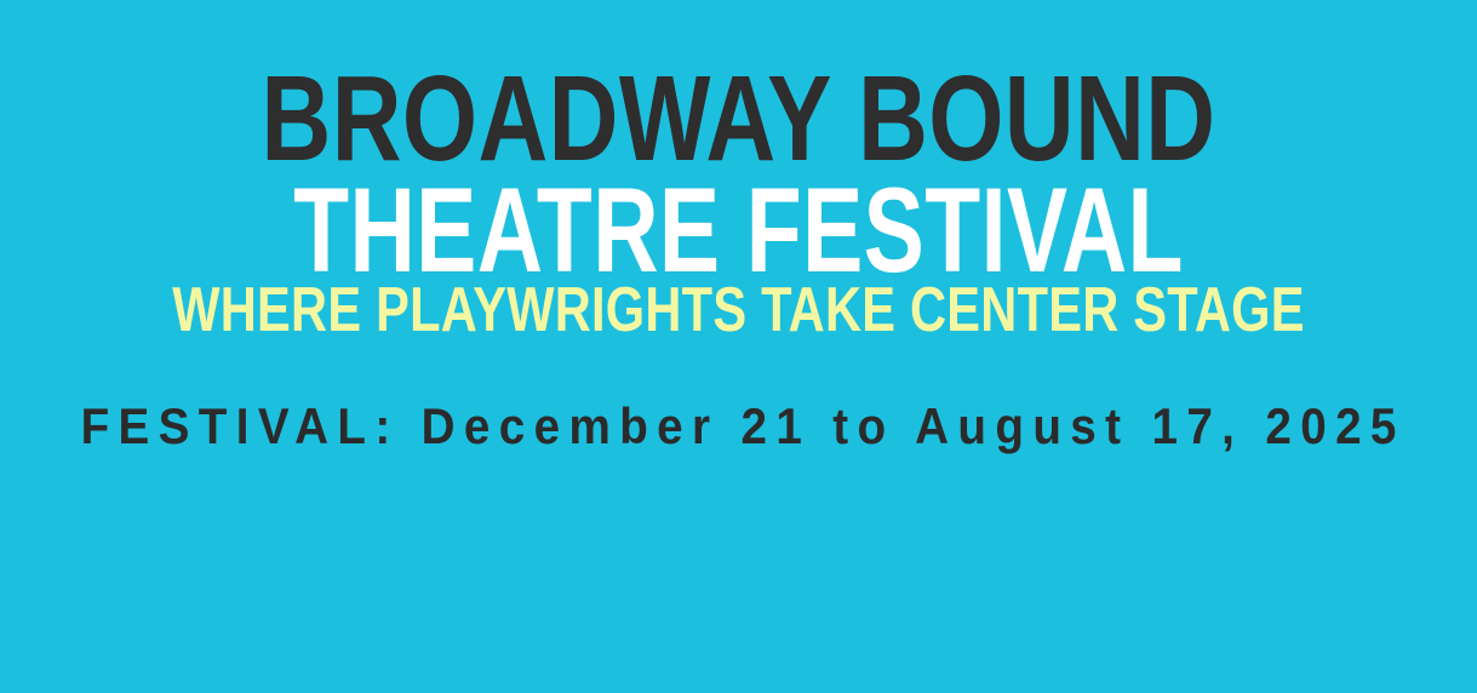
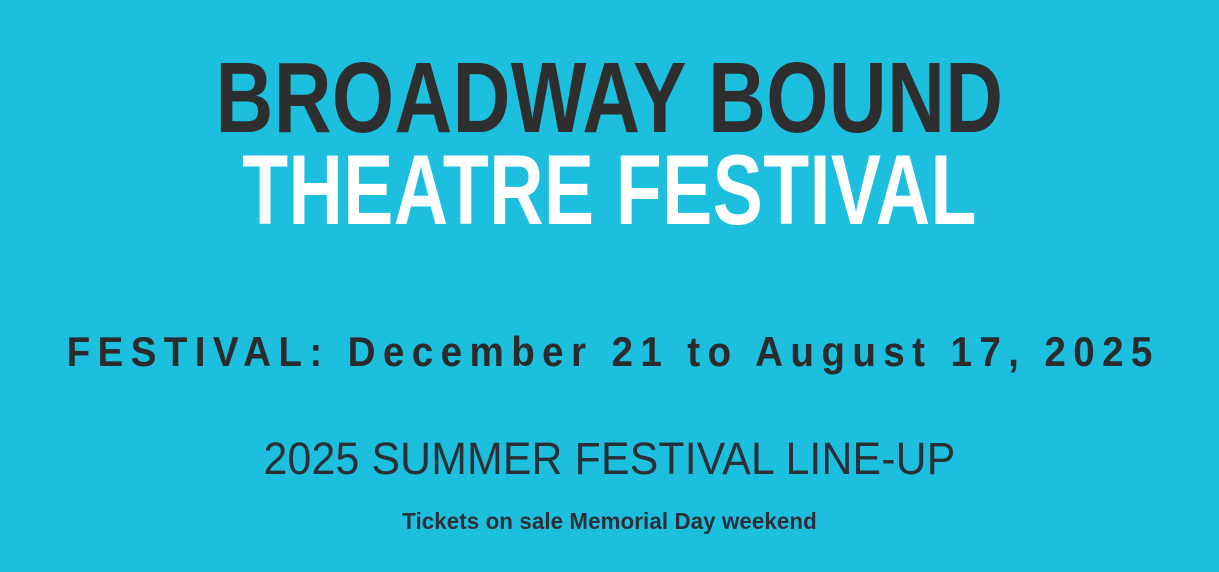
  BROADWAY BOUND
  THEATRE FESTIVAL
- WHERE PLAYWRIGHTS TAKE CENTER STAGE
  FESTIVAL: December 21 to August 17, 2025
+ 2025 SUMMER FESTIVAL LINE-UP
+ Tickets on sale Memorial Day weekend
